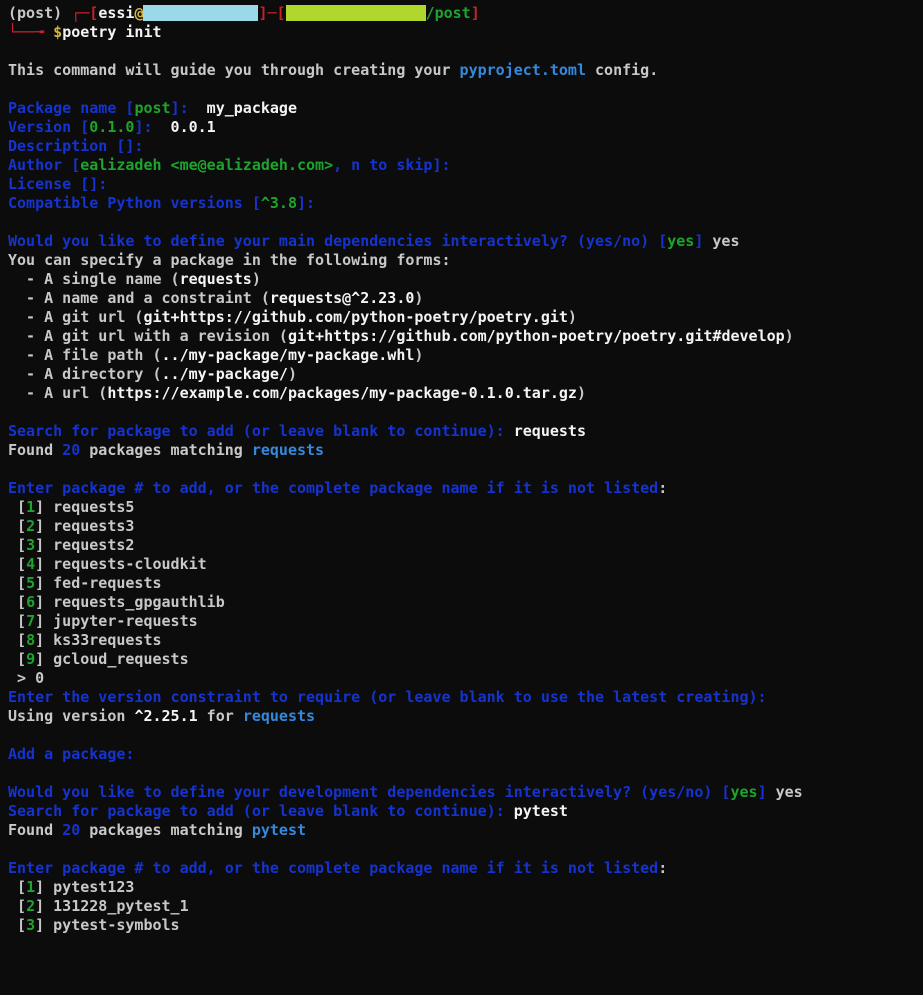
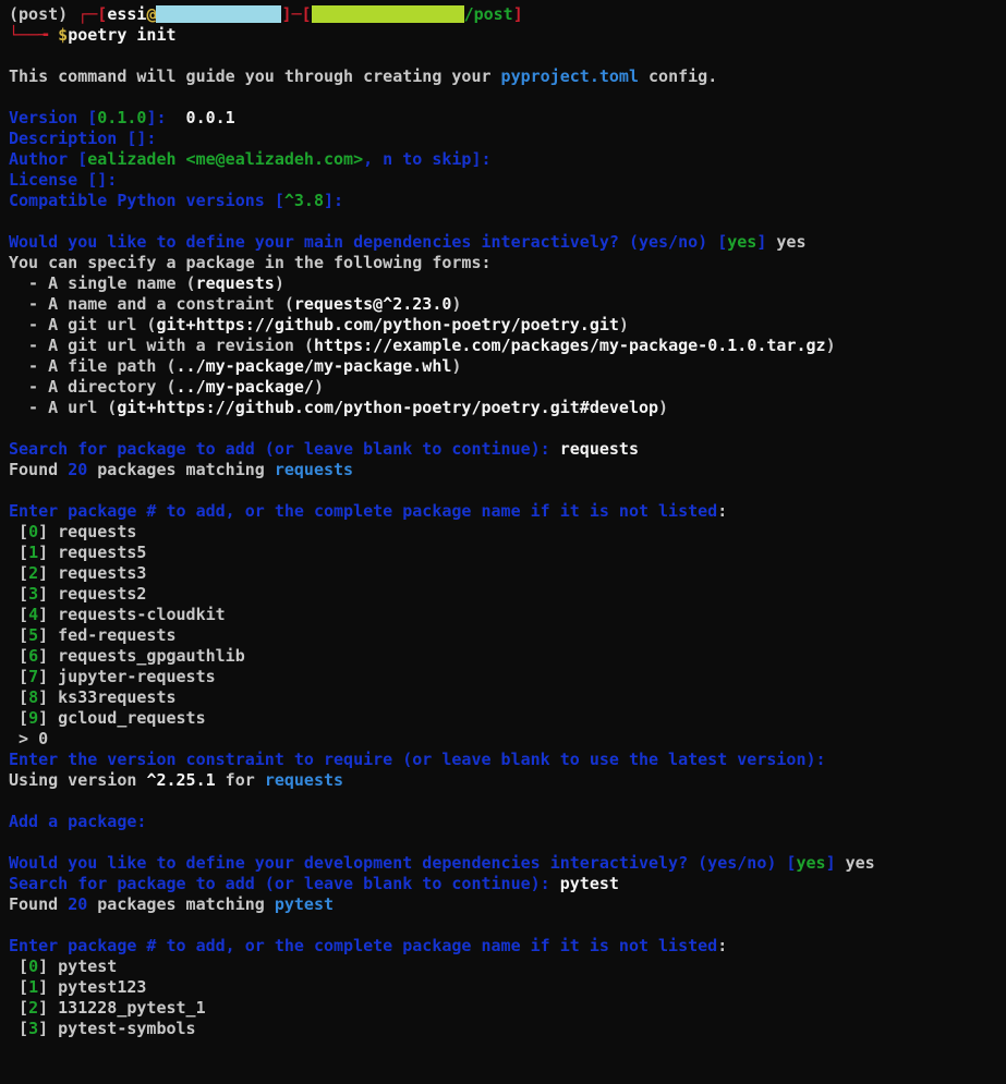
  (post) ┌─[essi@ ]─[ /post]
  └──╼ $poetry init
  This command will guide you through creating your pyproject.toml config.
- Package name [post]: my_package
  Version [0.1.0]: 0.0.1
  Description []:
  Author [ealizadeh <me@ealizadeh.com>, n to skip]:
  License []:
  Compatible Python versions [^3.8]:
  Would you like to define your main dependencies interactively? (yes/no) [yes] yes
  You can specify a package in the following forms:
  - A single name (requests)
  - A name and a constraint (requests@^2.23.0)
  - A git url (git+https://github.com/python-poetry/poetry.git)
- - A git url with a revision (git+https://github.com/python-poetry/poetry.git#develop)
+ - A git url with a revision (https://example.com/packages/my-package-0.1.0.tar.gz)
  - A file path (../my-package/my-package.whl)
  - A directory (../my-package/)
- - A url (https://example.com/packages/my-package-0.1.0.tar.gz)
+ - A url (git+https://github.com/python-poetry/poetry.git#develop)
  Search for package to add (or leave blank to continue): requests
  Found 20 packages matching requests
  Enter package # to add, or the complete package name if it is not listed:
+ [0] requests
  [1] requests5
  [2] requests3
  [3] requests2
  [4] requests-cloudkit
  [5] fed-requests
  [6] requests_gpgauthlib
  [7] jupyter-requests
  [8] ks33requests
  [9] gcloud_requests
  > 0
- Enter the version constraint to require (or leave blank to use the latest creating):
+ Enter the version constraint to require (or leave blank to use the latest version):
  Using version ^2.25.1 for requests
  Add a package:
  Would you like to define your development dependencies interactively? (yes/no) [yes] yes
  Search for package to add (or leave blank to continue): pytest
  Found 20 packages matching pytest
  Enter package # to add, or the complete package name if it is not listed:
+ [0] pytest
  [1] pytest123
  [2] 131228_pytest_1
  [3] pytest-symbols
